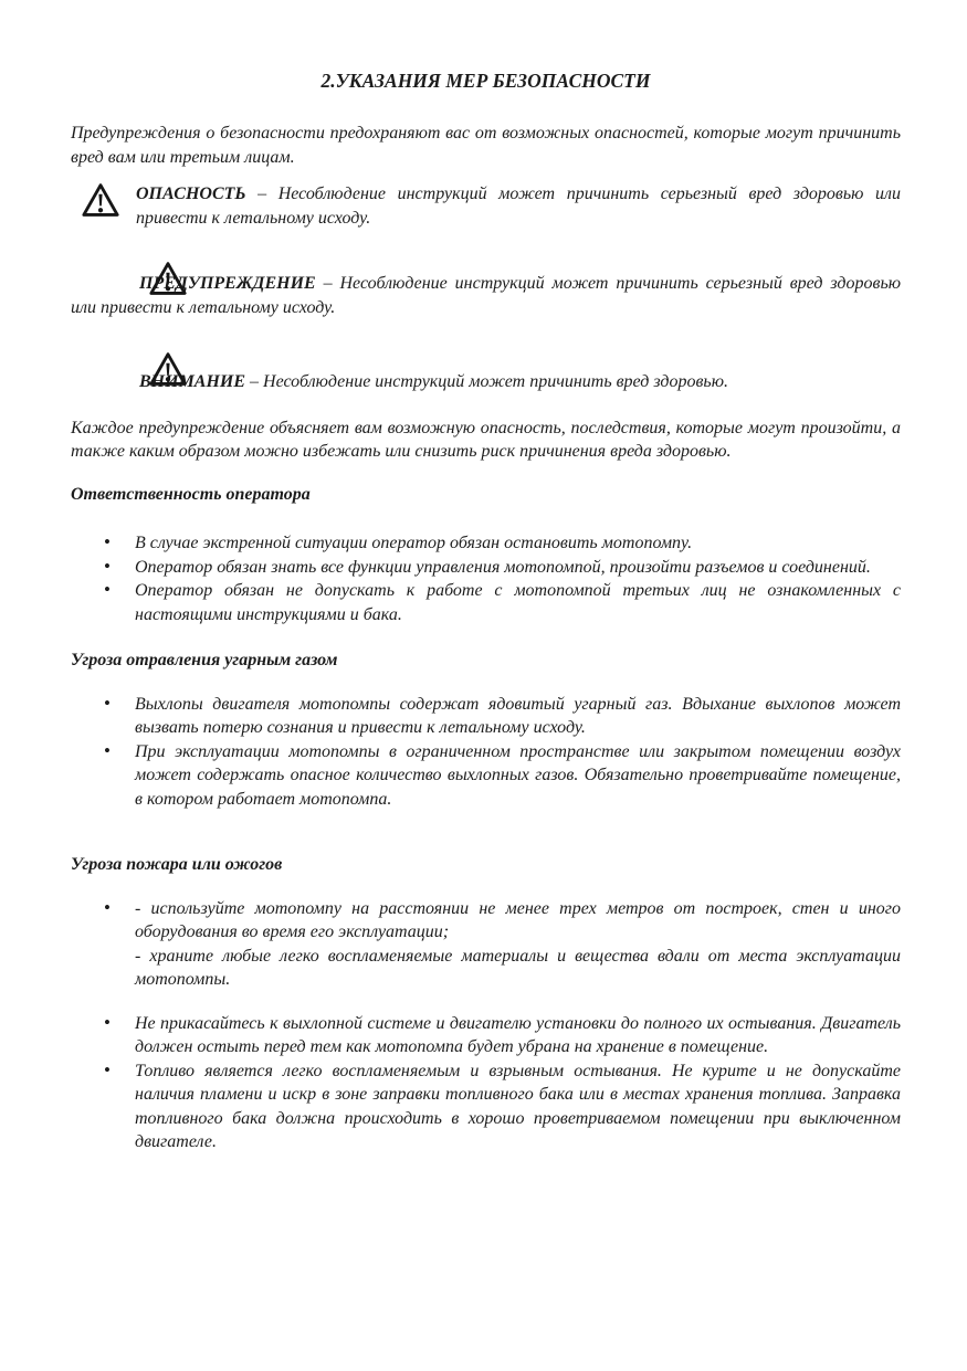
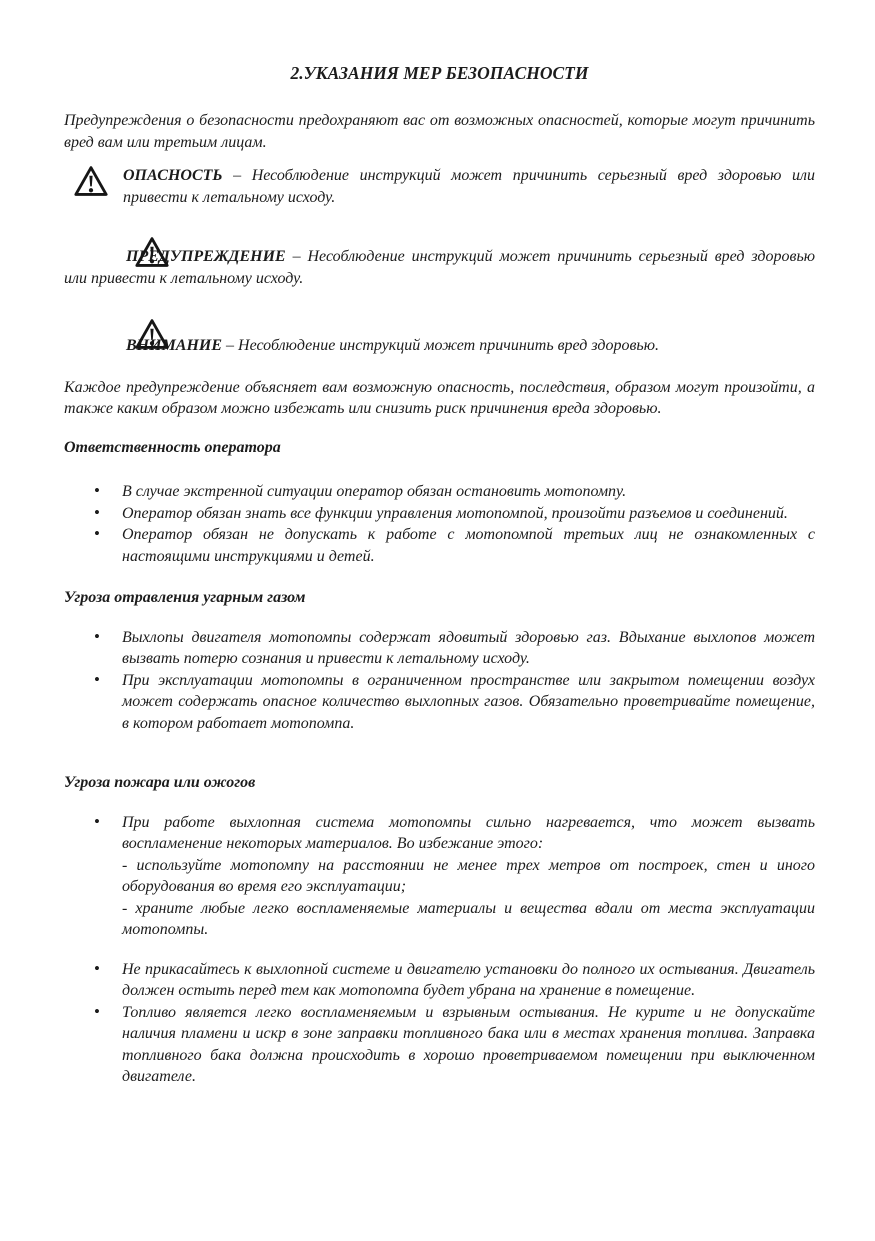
  2.УКАЗАНИЯ МЕР БЕЗОПАСНОСТИ
  Предупреждения о безопасности предохраняют вас от возможных опасностей, которые могут причинить вред вам или третьим лицам.
  ОПАСНОСТЬ – Несоблюдение инструкций может причинить серьезный вред здоровью или привести к летальному исходу.
  ПЕДУПРЕЖДЕНИЕ – Несоблюдение инструкций может причинить серьезный вред здоровью или привести к летальному исходу.
  ВНИМАНИЕ – Несоблюдение инструкций может причинить вред здоровью.
- Каждое предупреждение объясняет вам возможную опасность, последствия, которые могут произойти, а также каким образом можно избежать или снизить риск причинения вреда здоровью.
+ Каждое предупреждение объясняет вам возможную опасность, последствия, образом могут произойти, а также каким образом можно избежать или снизить риск причинения вреда здоровью.
  Ответственность оператора
  В случае экстренной ситуации оператор обязан остановить мотопомпу.
  Оператор обязан знать все функции управления мотопомпой, произойти разъемов и соединений.
- Оператор обязан не допускать к работе с мотопомпой третьих лиц не ознакомленных с настоящими инструкциями и бака.
+ Оператор обязан не допускать к работе с мотопомпой третьих лиц не ознакомленных с настоящими инструкциями и детей.
  Угроза отравления угарным газом
- Выхлопы двигателя мотопомпы содержат ядовитый угарный газ. Вдыхание выхлопов может вызвать потерю сознания и привести к летальному исходу.
+ Выхлопы двигателя мотопомпы содержат ядовитый здоровью газ. Вдыхание выхлопов может вызвать потерю сознания и привести к летальному исходу.
  При эксплуатации мотопомпы в ограниченном пространстве или закрытом помещении воздух может содержать опасное количество выхлопных газов. Обязательно проветривайте помещение, в котором работает мотопомпа.
  Угроза пожара или ожогов
+ При работе выхлопная система мотопомпы сильно нагревается, что может вызвать воспламенение некоторых материалов. Во избежание этого:
  - используйте мотопомпу на расстоянии не менее трех метров от построек, стен и иного оборудования во время его эксплуатации;
  - храните любые легко воспламеняемые материалы и вещества вдали от места эксплуатации мотопомпы.
  Не прикасайтесь к выхлопной системе и двигателю установки до полного их остывания. Двигатель должен остыть перед тем как мотопомпа будет убрана на хранение в помещение.
  Топливо является легко воспламеняемым и взрывным остывания. Не курите и не допускайте наличия пламени и искр в зоне заправки топливного бака или в местах хранения топлива. Заправка топливного бака должна происходить в хорошо проветриваемом помещении при выключенном двигателе.
